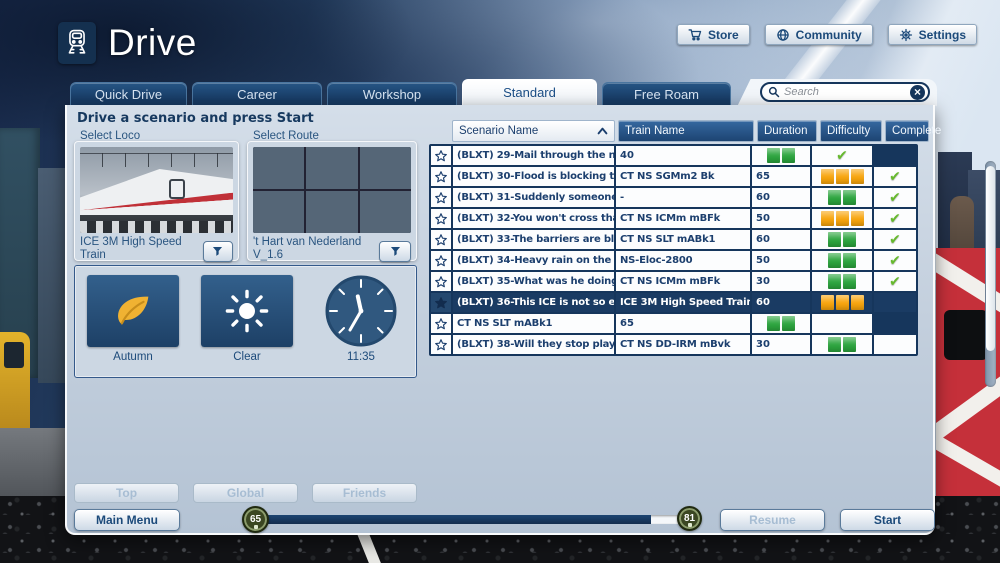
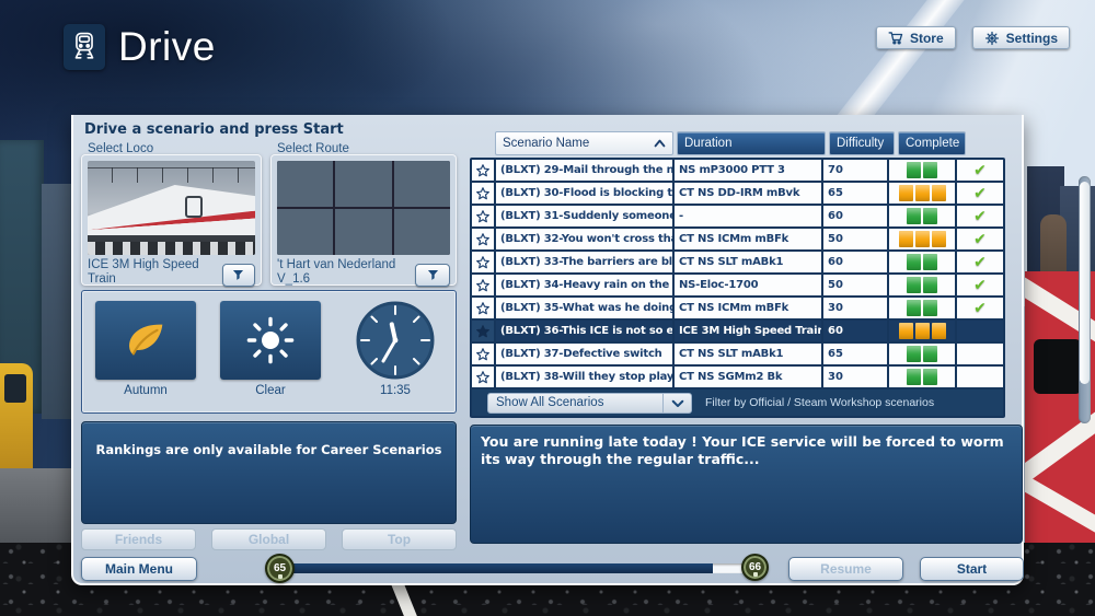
  Drive
  Store
- Community
  Settings
- Quick Drive
- Career
- Workshop
- Standard
- Free Roam
- Search
- ×
  Drive a scenario and press Start
  Select Loco
  Select Route
  ICE 3M High Speed Train
  't Hart van Nederland
  V_1.6
  Autumn
  Clear
  11:35
+ Rankings are only available for Career Scenarios
- Top
+ Friends
  Global
- Friends
+ Top
  Scenario Name
- Train Name
  Duration
  Difficulty
  Complete
  (BLXT) 29-Mail through the n
+ NS mP3000 PTT 3
- 40
+ 70
  ✔
  (BLXT) 30-Flood is blocking t
- CT NS SGMm2 Bk
+ CT NS DD-IRM mBvk
  65
  ✔
  -
  60
  ✔
  (BLXT) 32-You won't cross th
  CT NS ICMm mBFk
  50
  ✔
  (BLXT) 33-The barriers are bl
  CT NS SLT mABk1
  60
  ✔
- NS-Eloc-2800
+ NS-Eloc-1700
  50
  ✔
  CT NS ICMm mBFk
  30
  ✔
  (BLXT) 36-This ICE is not so e
  ICE 3M High Speed Train
  60
+ (BLXT) 37-Defective switch
  CT NS SLT mABk1
  65
  (BLXT) 38-Will they stop play
- CT NS DD-IRM mBvk
+ CT NS SGMm2 Bk
  30
+ Show All Scenarios
+ Filter by Official / Steam Workshop scenarios
+ You are running late today ! Your ICE service will be forced to worm its way through the regular traffic...
  Main Menu
  65
- 81
+ 66
  Resume
  Start
